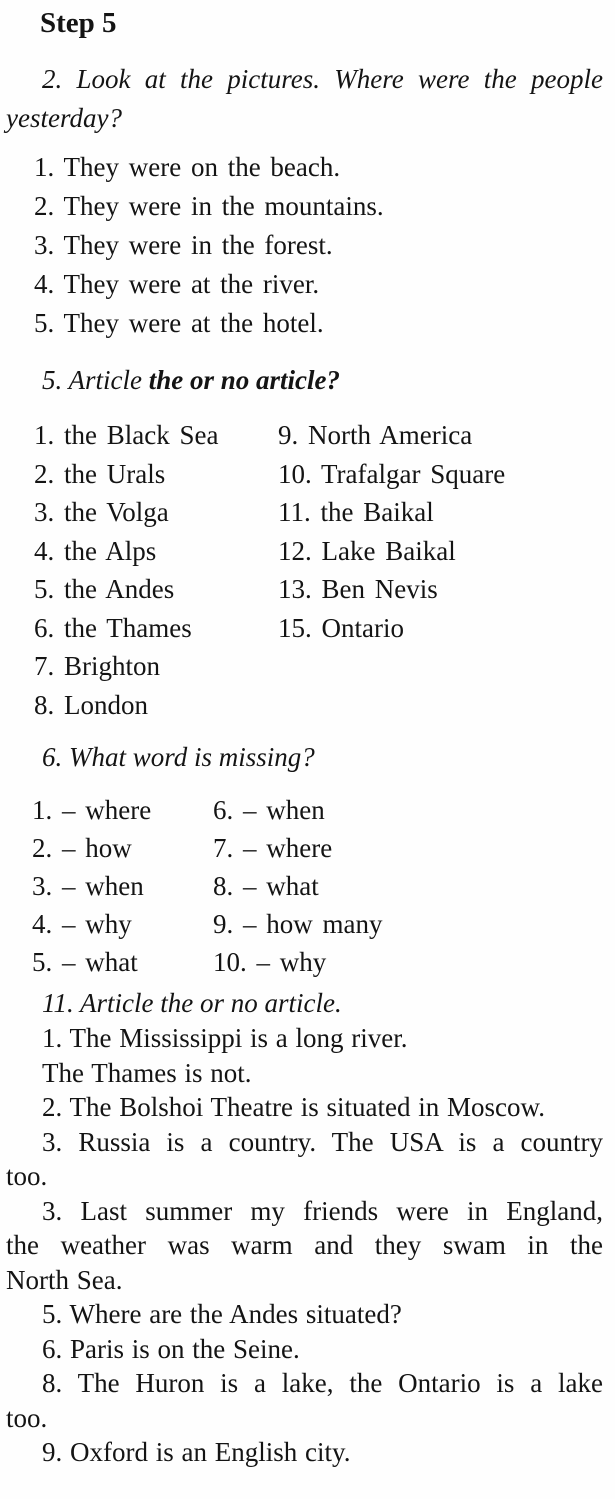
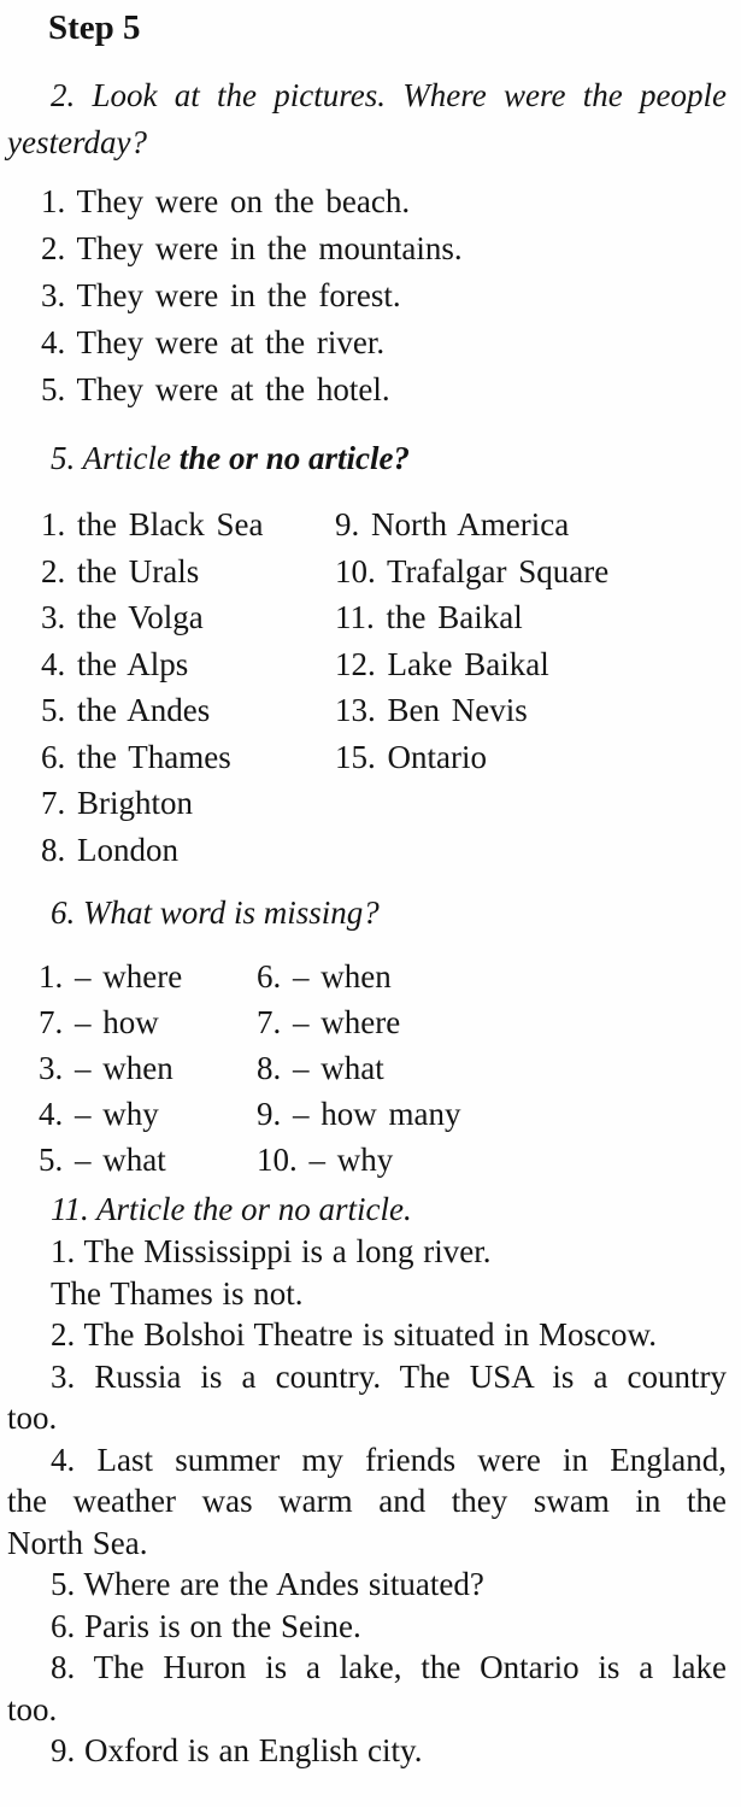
  Step 5
  2. Look at the pictures. Where were the people
  yesterday?
  1. They were on the beach.
  2. They were in the mountains.
  3. They were in the forest.
  4. They were at the river.
  5. They were at the hotel.
  5. Article the or no article?
  1. the Black Sea
  2. the Urals
  3. the Volga
  4. the Alps
  5. the Andes
  6. the Thames
  7. Brighton
  8. London
  9. North America
  10. Trafalgar Square
  11. the Baikal
  12. Lake Baikal
  13. Ben Nevis
  15. Ontario
  6. What word is missing?
  1. – where
- 2. – how
+ 7. – how
  3. – when
  4. – why
  5. – what
  6. – when
  7. – where
  8. – what
  9. – how many
  10. – why
  11. Article the or no article.
  1. The Mississippi is a long river.
  The Thames is not.
  2. The Bolshoi Theatre is situated in Moscow.
  3. Russia is a country. The USA is a country
  too.
- 3. Last summer my friends were in England,
+ 4. Last summer my friends were in England,
  the weather was warm and they swam in the
  North Sea.
  5. Where are the Andes situated?
  6. Paris is on the Seine.
  8. The Huron is a lake, the Ontario is a lake
  too.
  9. Oxford is an English city.
